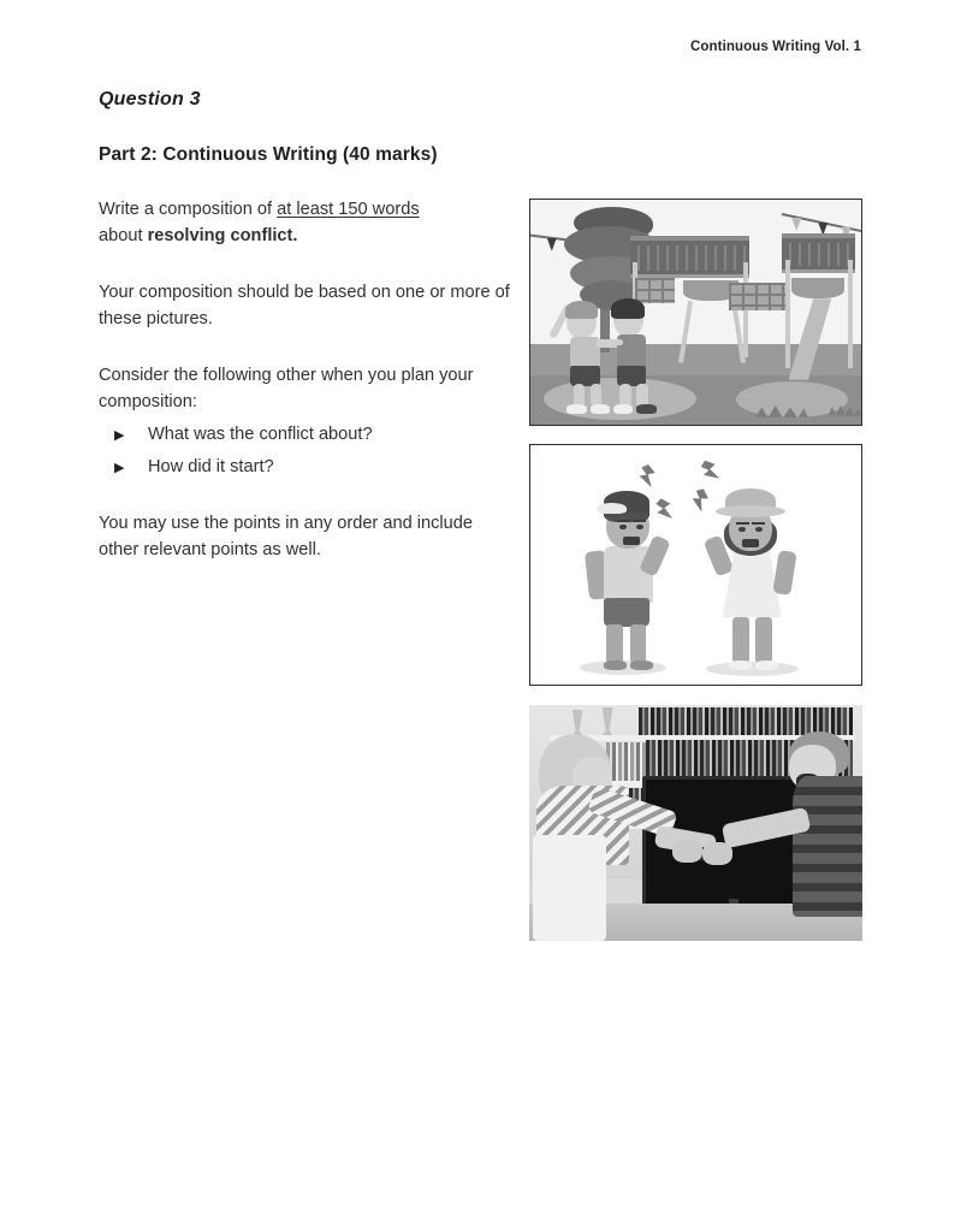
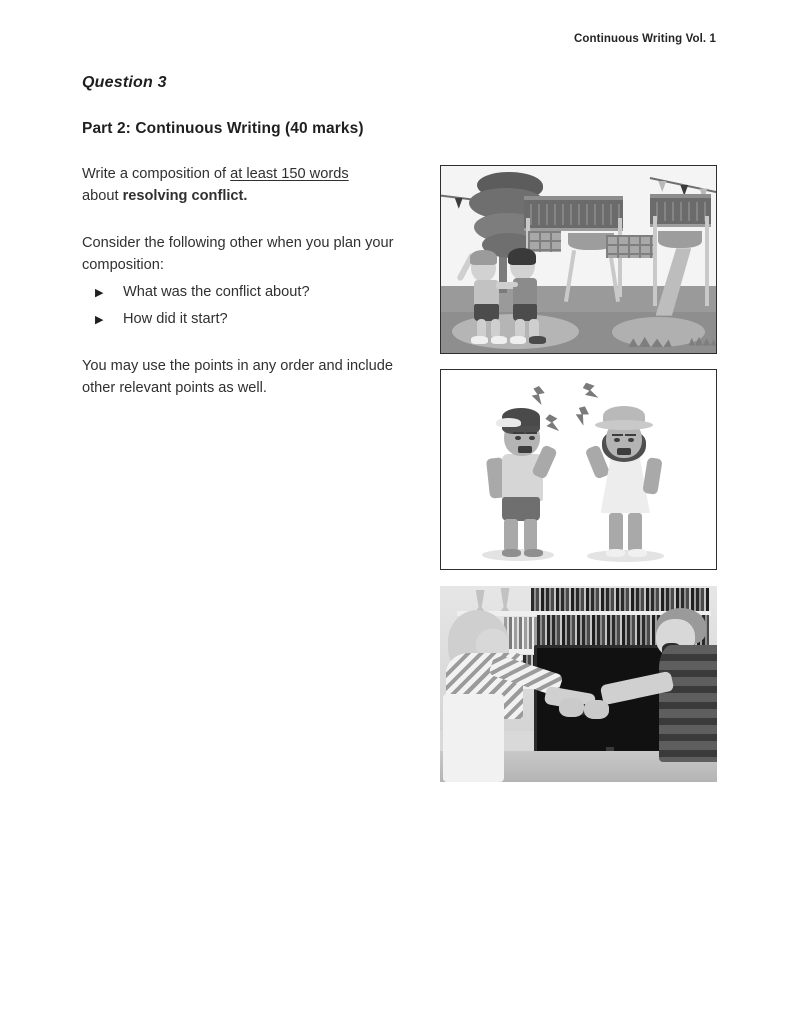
  Continuous Writing Vol. 1
  Question 3
  Part 2: Continuous Writing (40 marks)
  Write a composition of at least 150 words
  about resolving conflict.
- Your composition should be based on one or more of these pictures.
  Consider the following other when you plan your composition:
  ▶
  What was the conflict about?
  ▶
  How did it start?
  You may use the points in any order and include other relevant points as well.
